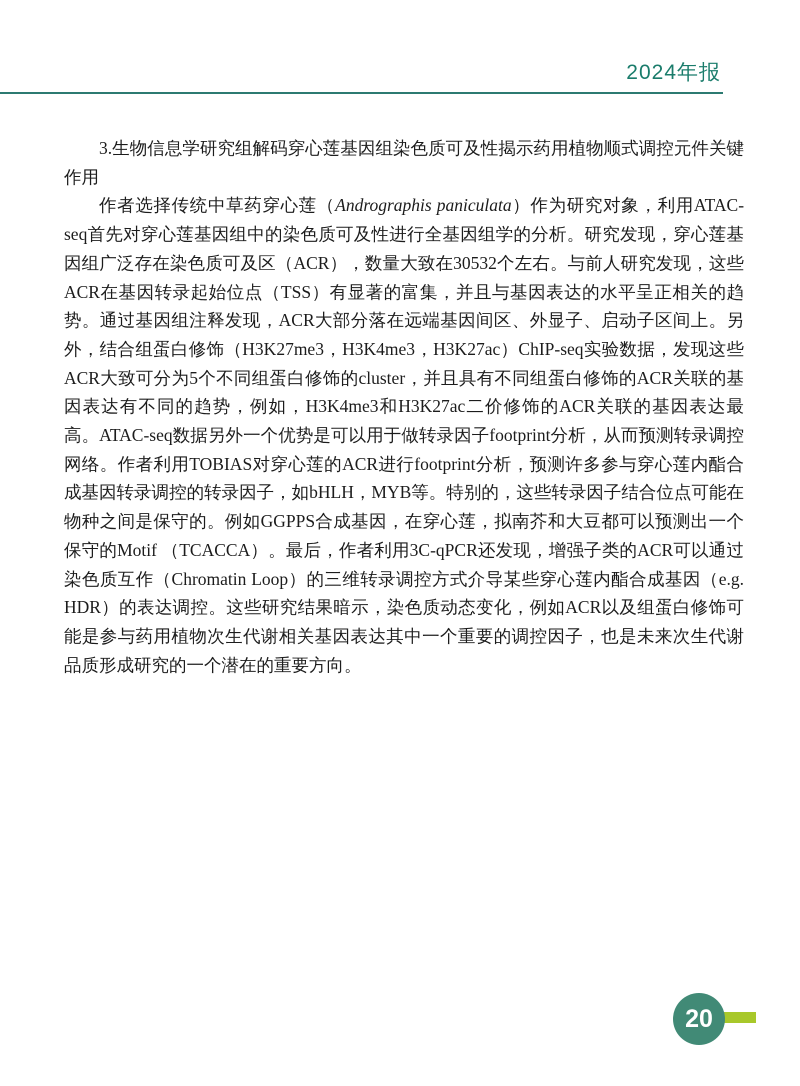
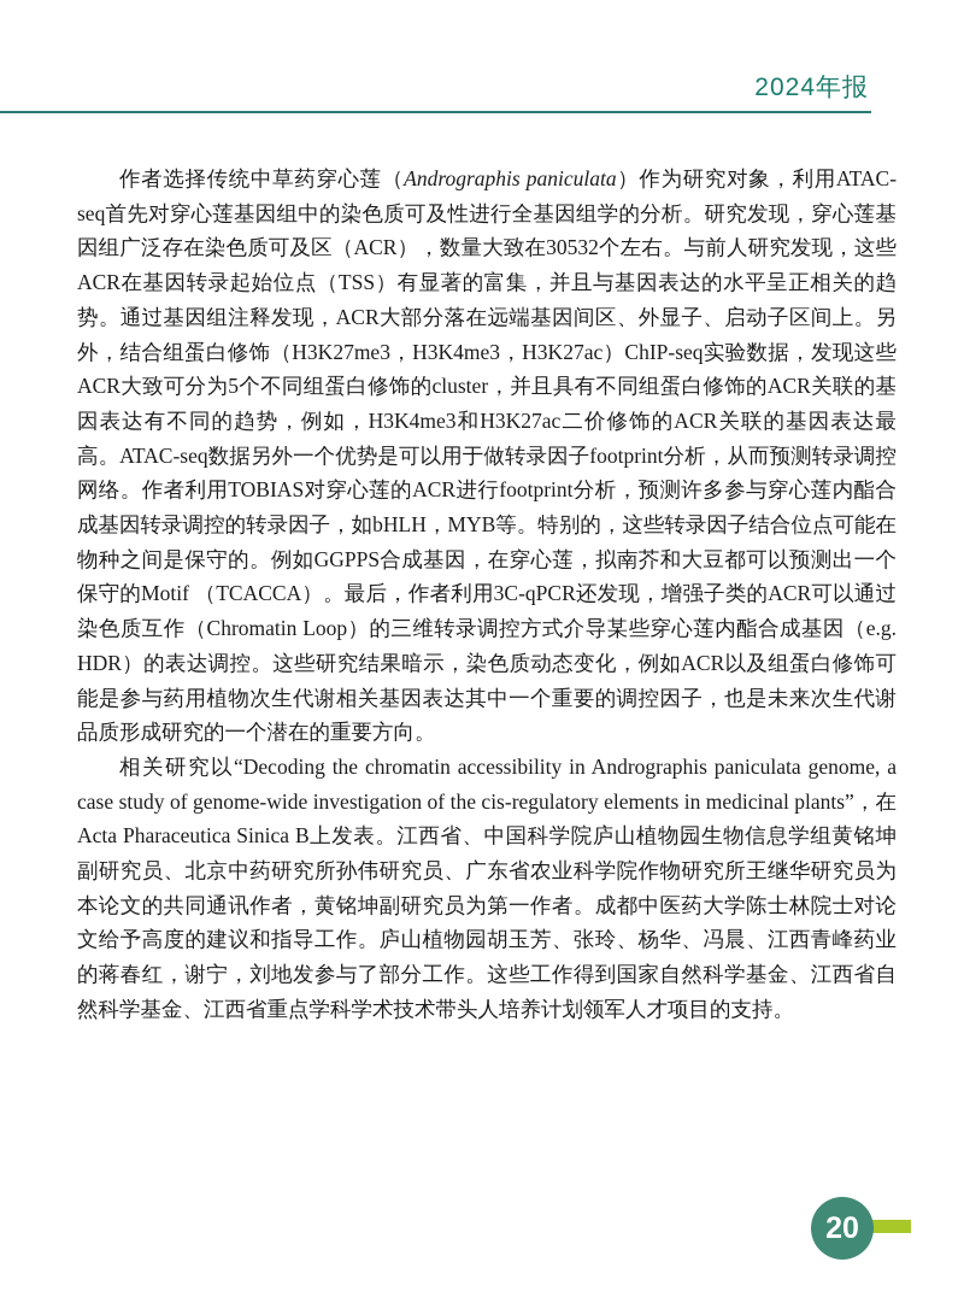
  2024年报
- 3.生物信息学研究组解码穿心莲基因组染色质可及性揭示药用植物顺式调控元件关键作用
  作者选择传统中草药穿心莲（Andrographis paniculata）作为研究对象，利用ATAC-seq首先对穿心莲基因组中的染色质可及性进行全基因组学的分析。研究发现，穿心莲基因组广泛存在染色质可及区（ACR），数量大致在30532个左右。与前人研究发现，这些ACR在基因转录起始位点（TSS）有显著的富集，并且与基因表达的水平呈正相关的趋势。通过基因组注释发现，ACR大部分落在远端基因间区、外显子、启动子区间上。另外，结合组蛋白修饰（H3K27me3，H3K4me3，H3K27ac）ChIP-seq实验数据，发现这些ACR大致可分为5个不同组蛋白修饰的cluster，并且具有不同组蛋白修饰的ACR关联的基因表达有不同的趋势，例如，H3K4me3和H3K27ac二价修饰的ACR关联的基因表达最高。ATAC-seq数据另外一个优势是可以用于做转录因子footprint分析，从而预测转录调控网络。作者利用TOBIAS对穿心莲的ACR进行footprint分析，预测许多参与穿心莲内酯合成基因转录调控的转录因子，如bHLH，MYB等。特别的，这些转录因子结合位点可能在物种之间是保守的。例如GGPPS合成基因，在穿心莲，拟南芥和大豆都可以预测出一个保守的Motif （TCACCA）。最后，作者利用3C-qPCR还发现，增强子类的ACR可以通过染色质互作（Chromatin Loop）的三维转录调控方式介导某些穿心莲内酯合成基因（e.g. HDR）的表达调控。这些研究结果暗示，染色质动态变化，例如ACR以及组蛋白修饰可能是参与药用植物次生代谢相关基因表达其中一个重要的调控因子，也是未来次生代谢品质形成研究的一个潜在的重要方向。
+ 相关研究以“Decoding the chromatin accessibility in Andrographis paniculata genome, a case study of genome-wide investigation of the cis-regulatory elements in medicinal plants”，在Acta Pharaceutica Sinica B上发表。江西省、中国科学院庐山植物园生物信息学组黄铭坤副研究员、北京中药研究所孙伟研究员、广东省农业科学院作物研究所王继华研究员为本论文的共同通讯作者，黄铭坤副研究员为第一作者。成都中医药大学陈士林院士对论文给予高度的建议和指导工作。庐山植物园胡玉芳、张玲、杨华、冯晨、江西青峰药业的蒋春红，谢宁，刘地发参与了部分工作。这些工作得到国家自然科学基金、江西省自然科学基金、江西省重点学科学术技术带头人培养计划领军人才项目的支持。
  20
